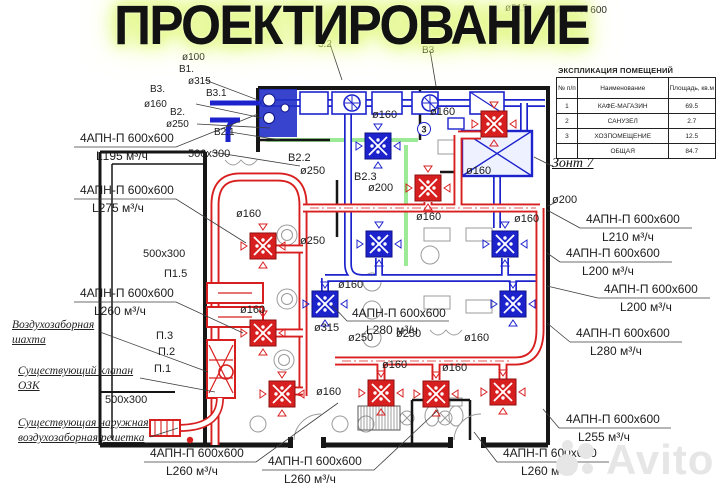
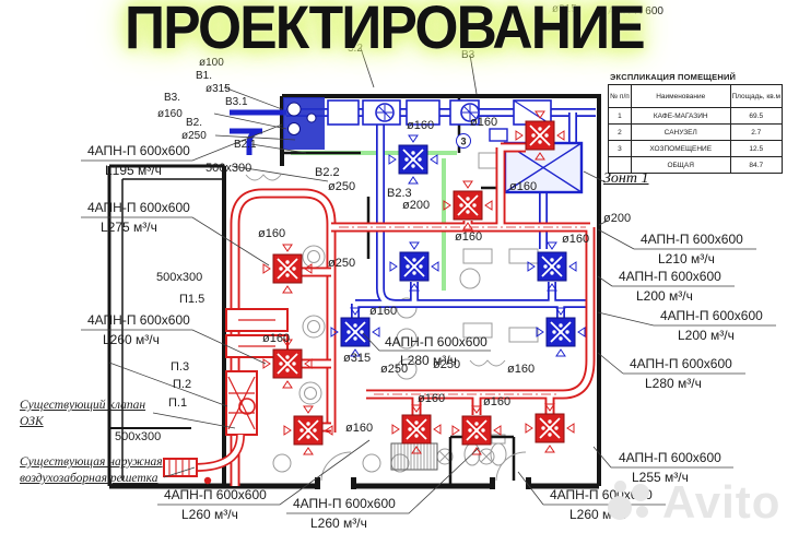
  ø100
  В1.
  В3.
  ø315
  В3.1
  ø160
  В2.
  ø250
  В2.1
  500x300
  3.2
  В3
  ø315
  АПН-П 600
  ø160
  ø250
  ø160
  ø160
  В2.2
  ø250
  В2.3
  ø200
  ø160
  ø160
  ø160
  ø160
  ø160
  ø315
  ø250
  ø250
  ø160
  ø160
  ø160
  ø160
  П.3
  П.2
  П.1
  П1.5
  500x300
  500x300
  ø200
  3
  4АПН-П 600x600
  L195 м³/ч
  4АПН-П 600x600
  L275 м³/ч
  4АПН-П 600x600
  L260 м³/ч
  4АПН-П 600x600
  L210 м³/ч
  4АПН-П 600x600
  L200 м³/ч
  4АПН-П 600x600
  L200 м³/ч
  4АПН-П 600x600
  L280 м³/ч
  4АПН-П 600x600
  L255 м³/ч
  4АПН-П 600x
  4АПН-П 600x600
  L260 м³/ч
  4АПН-П 600x600
  L260 м³/ч
  4АПН-П 600x600
  L280 м³/ч
  ПРОЕКТИРОВАНИЕ
  ЭКСПЛИКАЦИЯ ПОМЕЩЕНИЙ
- Зонт 7
+ Зонт 1
- Воздухозаборная шахта
  Существующий клапан ОЗК
  Существующая наружная воздухозаборная решетка
  Avito
